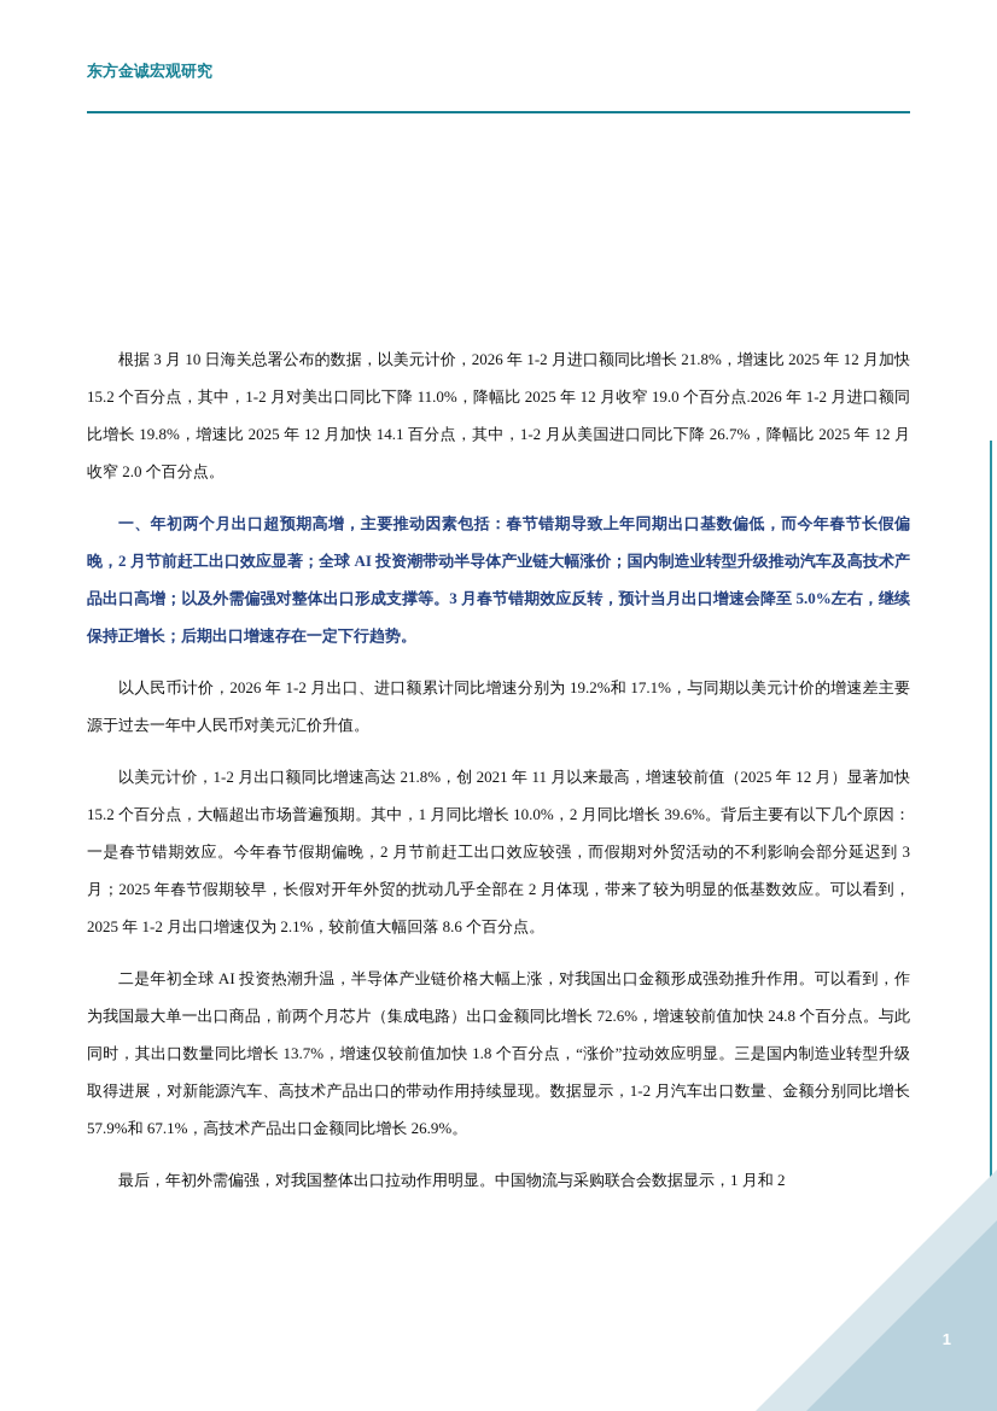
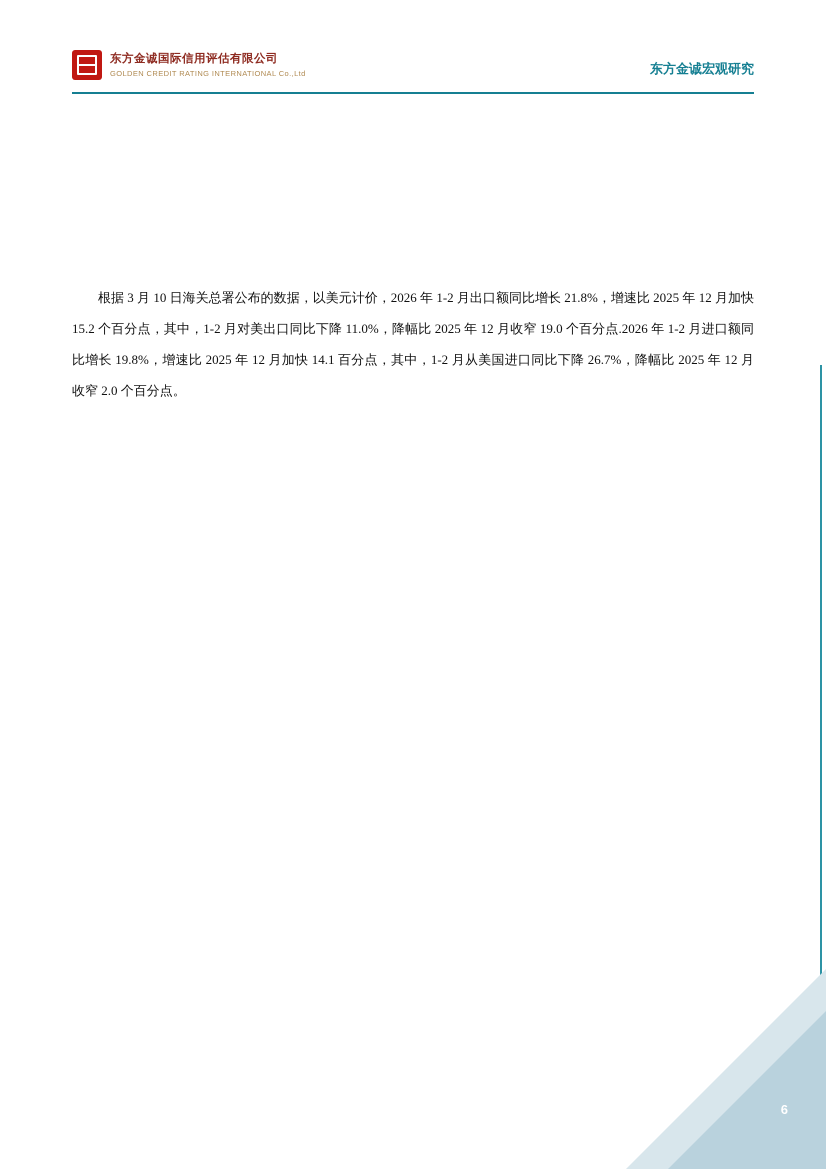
+ 东方金诚国际信用评估有限公司
+ GOLDEN CREDIT RATING INTERNATIONAL Co.,Ltd
  东方金诚宏观研究
- 根据 3 月 10 日海关总署公布的数据，以美元计价，2026 年 1-2 月进口额同比增长 21.8%，增速比 2025 年 12 月加快 15.2 个百分点，其中，1-2 月对美出口同比下降 11.0%，降幅比 2025 年 12 月收窄 19.0 个百分点.2026 年 1-2 月进口额同比增长 19.8%，增速比 2025 年 12 月加快 14.1 百分点，其中，1-2 月从美国进口同比下降 26.7%，降幅比 2025 年 12 月收窄 2.0 个百分点。
+ 根据 3 月 10 日海关总署公布的数据，以美元计价，2026 年 1-2 月出口额同比增长 21.8%，增速比 2025 年 12 月加快 15.2 个百分点，其中，1-2 月对美出口同比下降 11.0%，降幅比 2025 年 12 月收窄 19.0 个百分点.2026 年 1-2 月进口额同比增长 19.8%，增速比 2025 年 12 月加快 14.1 百分点，其中，1-2 月从美国进口同比下降 26.7%，降幅比 2025 年 12 月收窄 2.0 个百分点。
- 一、年初两个月出口超预期高增，主要推动因素包括：春节错期导致上年同期出口基数偏低，而今年春节长假偏晚，2 月节前赶工出口效应显著；全球 AI 投资潮带动半导体产业链大幅涨价；国内制造业转型升级推动汽车及高技术产品出口高增；以及外需偏强对整体出口形成支撑等。3 月春节错期效应反转，预计当月出口增速会降至 5.0%左右，继续保持正增长；后期出口增速存在一定下行趋势。
- 以人民币计价，2026 年 1-2 月出口、进口额累计同比增速分别为 19.2%和 17.1%，与同期以美元计价的增速差主要源于过去一年中人民币对美元汇价升值。
- 以美元计价，1-2 月出口额同比增速高达 21.8%，创 2021 年 11 月以来最高，增速较前值（2025 年 12 月）显著加快 15.2 个百分点，大幅超出市场普遍预期。其中，1 月同比增长 10.0%，2 月同比增长 39.6%。背后主要有以下几个原因：一是春节错期效应。今年春节假期偏晚，2 月节前赶工出口效应较强，而假期对外贸活动的不利影响会部分延迟到 3 月；2025 年春节假期较早，长假对开年外贸的扰动几乎全部在 2 月体现，带来了较为明显的低基数效应。可以看到，2025 年 1-2 月出口增速仅为 2.1%，较前值大幅回落 8.6 个百分点。
- 二是年初全球 AI 投资热潮升温，半导体产业链价格大幅上涨，对我国出口金额形成强劲推升作用。可以看到，作为我国最大单一出口商品，前两个月芯片（集成电路）出口金额同比增长 72.6%，增速较前值加快 24.8 个百分点。与此同时，其出口数量同比增长 13.7%，增速仅较前值加快 1.8 个百分点，“涨价”拉动效应明显。三是国内制造业转型升级取得进展，对新能源汽车、高技术产品出口的带动作用持续显现。数据显示，1-2 月汽车出口数量、金额分别同比增长 57.9%和 67.1%，高技术产品出口金额同比增长 26.9%。
- 最后，年初外需偏强，对我国整体出口拉动作用明显。中国物流与采购联合会数据显示，1 月和 2
- 1
+ 6
